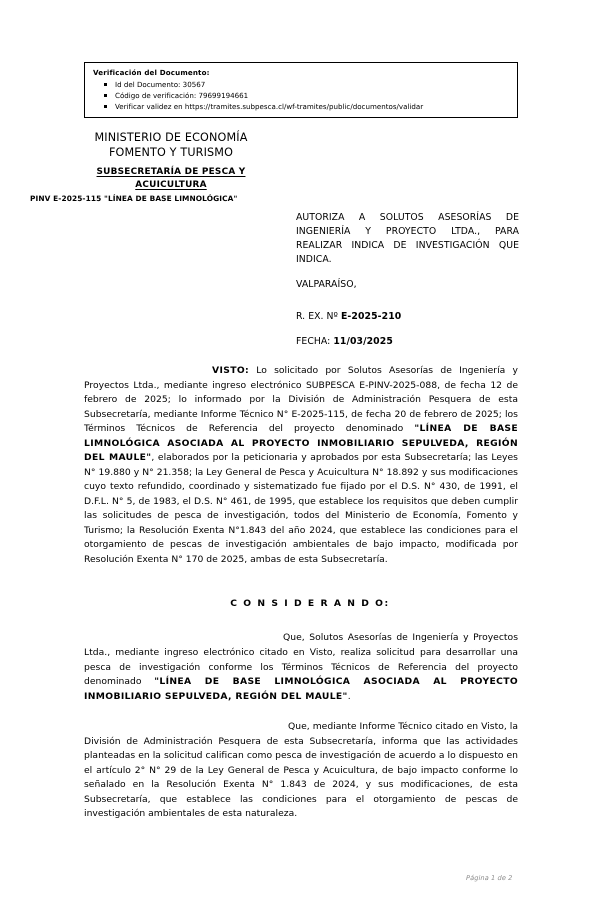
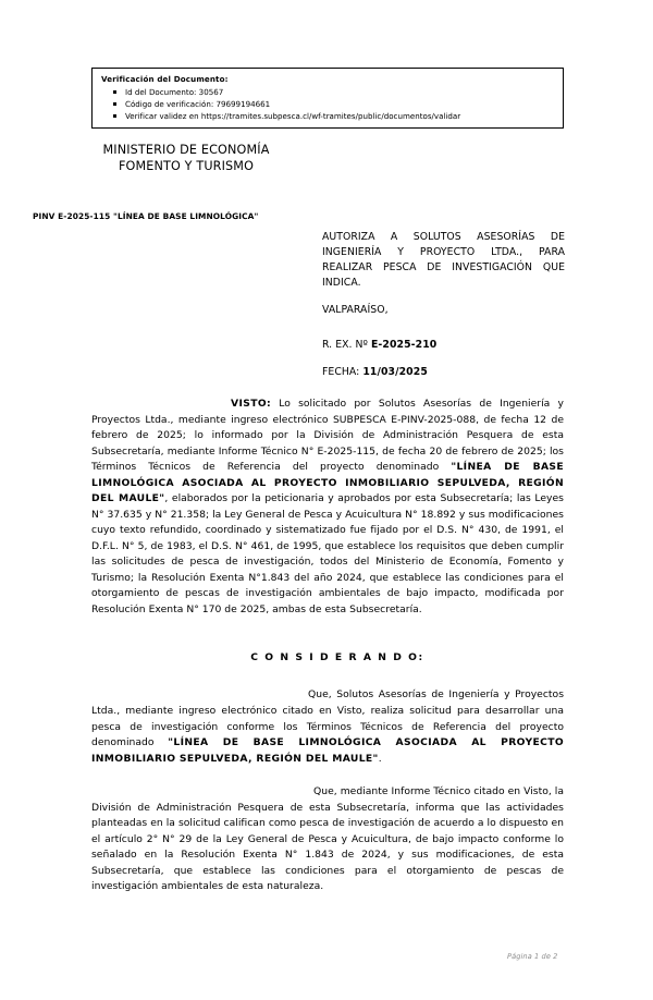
  Verificación del Documento:
  Id del Documento: 30567
  Código de verificación: 79699194661
  Verificar validez en https://tramites.subpesca.cl/wf-tramites/public/documentos/validar
  MINISTERIO DE ECONOMÍA
  FOMENTO Y TURISMO
- SUBSECRETARÍA DE PESCA Y
- ACUICULTURA
  PINV E-2025-115 "LÍNEA DE BASE LIMNOLÓGICA"
- AUTORIZA A SOLUTOS ASESORÍAS DE INGENIERÍA Y PROYECTO LTDA., PARA REALIZAR INDICA DE INVESTIGACIÓN QUE INDICA.
+ AUTORIZA A SOLUTOS ASESORÍAS DE INGENIERÍA Y PROYECTO LTDA., PARA REALIZAR PESCA DE INVESTIGACIÓN QUE INDICA.
  VALPARAÍSO,
  R. EX. Nº E-2025-210
  FECHA: 11/03/2025
- VISTO: Lo solicitado por Solutos Asesorías de Ingeniería y Proyectos Ltda., mediante ingreso electrónico SUBPESCA E-PINV-2025-088, de fecha 12 de febrero de 2025; lo informado por la División de Administración Pesquera de esta Subsecretaría, mediante Informe Técnico N° E-2025-115, de fecha 20 de febrero de 2025; los Términos Técnicos de Referencia del proyecto denominado "LÍNEA DE BASE LIMNOLÓGICA ASOCIADA AL PROYECTO INMOBILIARIO SEPULVEDA, REGIÓN DEL MAULE", elaborados por la peticionaria y aprobados por esta Subsecretaría; las Leyes N° 19.880 y N° 21.358; la Ley General de Pesca y Acuicultura N° 18.892 y sus modificaciones cuyo texto refundido, coordinado y sistematizado fue fijado por el D.S. N° 430, de 1991, el D.F.L. N° 5, de 1983, el D.S. N° 461, de 1995, que establece los requisitos que deben cumplir las solicitudes de pesca de investigación, todos del Ministerio de Economía, Fomento y Turismo; la Resolución Exenta N°1.843 del año 2024, que establece las condiciones para el otorgamiento de pescas de investigación ambientales de bajo impacto, modificada por Resolución Exenta N° 170 de 2025, ambas de esta Subsecretaría.
+ VISTO: Lo solicitado por Solutos Asesorías de Ingeniería y Proyectos Ltda., mediante ingreso electrónico SUBPESCA E-PINV-2025-088, de fecha 12 de febrero de 2025; lo informado por la División de Administración Pesquera de esta Subsecretaría, mediante Informe Técnico N° E-2025-115, de fecha 20 de febrero de 2025; los Términos Técnicos de Referencia del proyecto denominado "LÍNEA DE BASE LIMNOLÓGICA ASOCIADA AL PROYECTO INMOBILIARIO SEPULVEDA, REGIÓN DEL MAULE", elaborados por la peticionaria y aprobados por esta Subsecretaría; las Leyes N° 37.635 y N° 21.358; la Ley General de Pesca y Acuicultura N° 18.892 y sus modificaciones cuyo texto refundido, coordinado y sistematizado fue fijado por el D.S. N° 430, de 1991, el D.F.L. N° 5, de 1983, el D.S. N° 461, de 1995, que establece los requisitos que deben cumplir las solicitudes de pesca de investigación, todos del Ministerio de Economía, Fomento y Turismo; la Resolución Exenta N°1.843 del año 2024, que establece las condiciones para el otorgamiento de pescas de investigación ambientales de bajo impacto, modificada por Resolución Exenta N° 170 de 2025, ambas de esta Subsecretaría.
  C O N S I D E R A N D O:
  Que, Solutos Asesorías de Ingeniería y Proyectos Ltda., mediante ingreso electrónico citado en Visto, realiza solicitud para desarrollar una pesca de investigación conforme los Términos Técnicos de Referencia del proyecto denominado "LÍNEA DE BASE LIMNOLÓGICA ASOCIADA AL PROYECTO INMOBILIARIO SEPULVEDA, REGIÓN DEL MAULE".
  Que, mediante Informe Técnico citado en Visto, la División de Administración Pesquera de esta Subsecretaría, informa que las actividades planteadas en la solicitud califican como pesca de investigación de acuerdo a lo dispuesto en el artículo 2° N° 29 de la Ley General de Pesca y Acuicultura, de bajo impacto conforme lo señalado en la Resolución Exenta N° 1.843 de 2024, y sus modificaciones, de esta Subsecretaría, que establece las condiciones para el otorgamiento de pescas de investigación ambientales de esta naturaleza.
  Página 1 de 2
